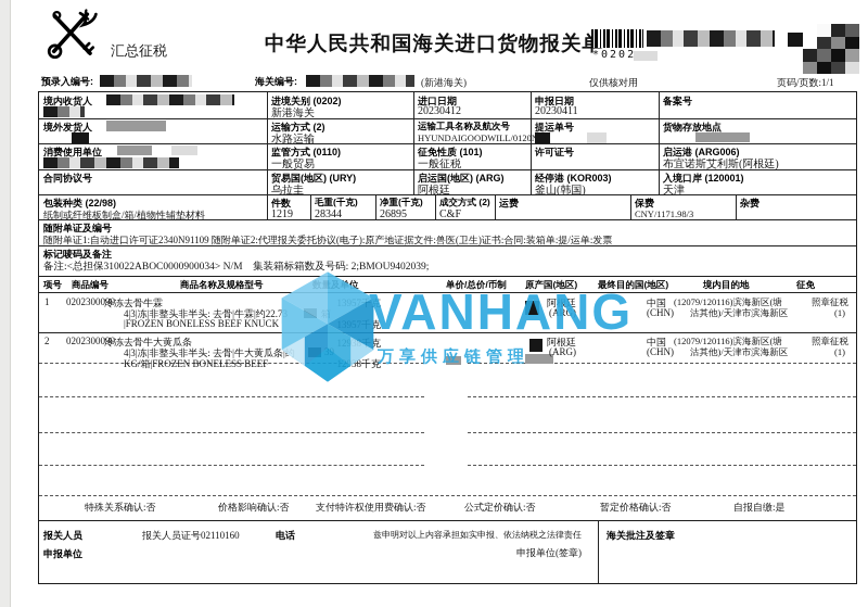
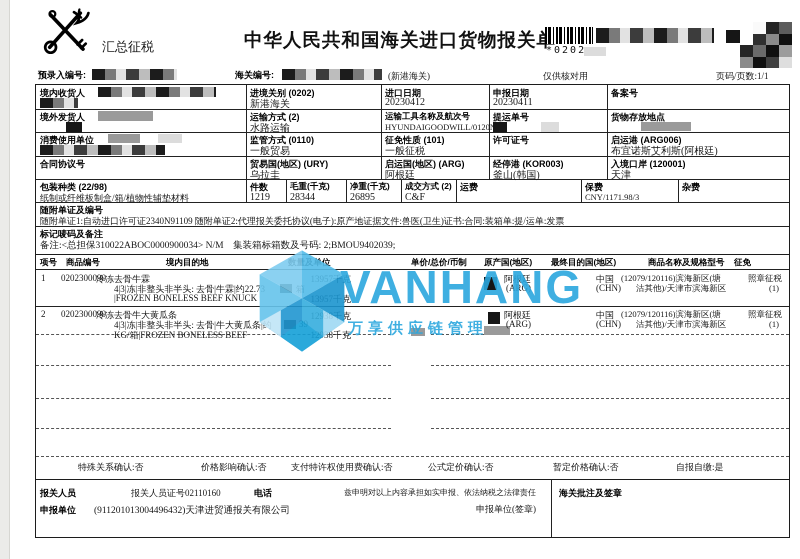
  汇总征税
  中华人民共和国海关进口货物报关
  *0202
  预录入编号:
  海关编号:
  (新港海关)
  仅供核对用
  页码/页数:1/1
  境内收货人
  进境关别 (0202)
  新港海关
  进口日期
  20230412
  申报日期
  20230411
  备案号
  境外发货人
  运输方式 (2)
  水路运输
  运输工具名称及航次号
  HYUNDAIGOODWILL/0120
  提运单号
  货物存放地点
  消费使用单位
  监管方式 (0110)
  一般贸易
  征免性质 (101)
  一般征税
  许可证号
  启运港 (ARG006)
  布宜诺斯艾利斯(阿根廷)
  合同协议号
  贸易国(地区) (URY)
  乌拉圭
  启运国(地区) (ARG)
  阿根廷
  经停港 (KOR003)
  釜山(韩国)
  入境口岸 (120001)
  天津
  包装种类 (22/98)
  纸制或纤维板制盒/箱/植物性辅垫材料
  件数
  1219
  毛重(千克)
  28344
  净重(千克)
  26895
  成交方式 (2)
  C&F
  运费
  保费
  CNY/1171.98/3
  杂费
  随附单证及编号
  随附单证1:自动进口许可证2340N91109 随附单证2:代理报关委托协议(电子):原产地证据文件:兽医(卫生)证书:合同:装箱单:提/运单:发票
  标记唛码及备注
  备注:<总担保310022ABOC0000900034> N/M 集装箱标箱数及号码: 2;BMOU9402039;
  项号
  商品编号
- 商品名称及规格型号
+ 境内目的地
  单价/总价/币制
  原产国(地区)
  最终目的国(地区)
- 境内目的地
+ 商品名称及规格型号
  征免
  1
  0202300090
  冷冻去骨牛霖
  4|3|冻|非整头非半头: 去骨|牛霖|约22.7
  |FROZEN BONELESS BEEF KNUCK
  阿根廷
  (ARG)
  中国
  (CHN)
  (12079/120116)滨海新区(塘
  沽其他)/天津市滨海新区
  照章征税
  (1)
  2
  0202300090
  冷冻去骨牛大黄瓜条
  4|3|冻|非整头非半头: 去骨|牛大黄瓜条|
  KG/箱|FROZEN BONELESS BEEF
  阿根廷
  (ARG)
  中国
  (CHN)
  (12079/120116)滨海新区(塘
  沽其他)/天津市滨海新区
  照章征税
  (1)
  特殊关系确认:否
  价格影响确认:否
  支付特许权使用费确认:否
  公式定价确认:否
  暂定价格确认:否
  自报自缴:是
  报关人员
  报关人员证号02110160
  电话
  兹申明对以上内容承担如实申报、依法纳税之法律责任
  申报单位(签章)
  海关批注及签章
  申报单位
+ (911201013004496432)天津进贸通报关有限公司
  VANHANG
  万享供应链管理
